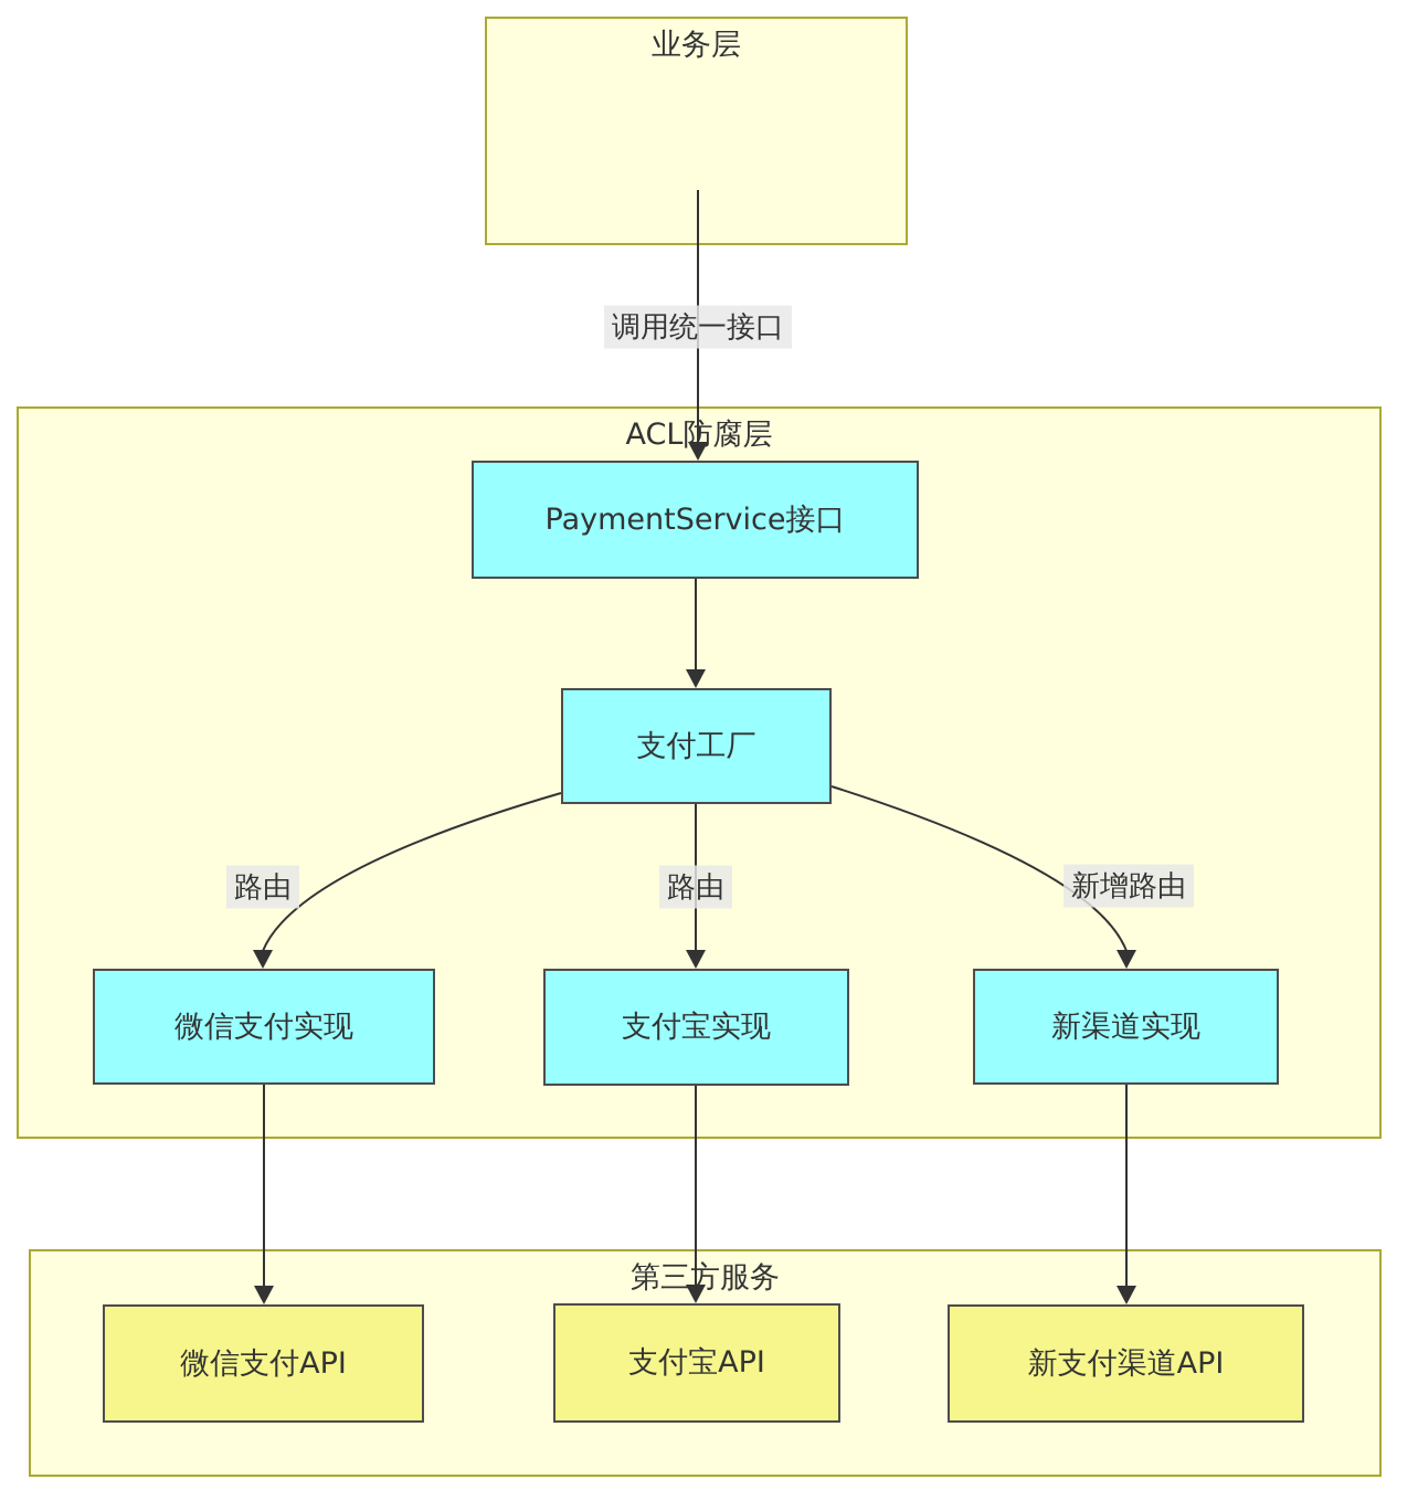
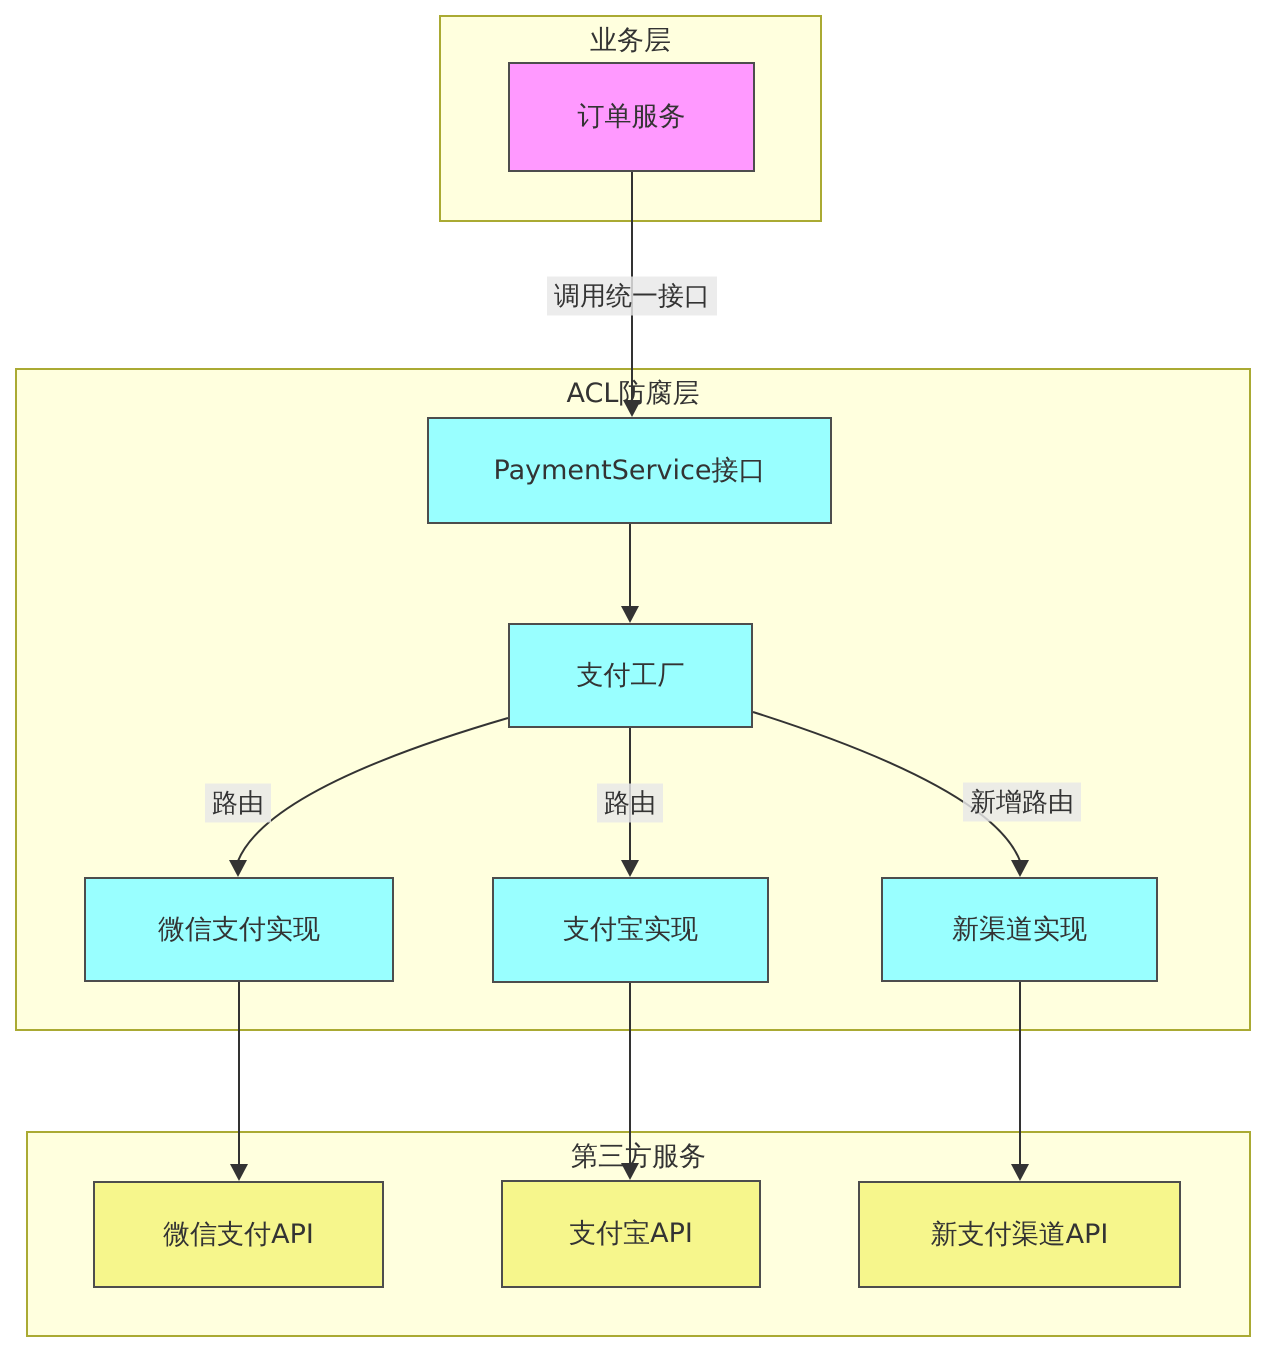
  业务层
  ACL腐层
  第三方服务
+ 订单服务
  PaymentService接口
  支付工厂
  微信支付实现
  支付宝实现
  新渠道实现
  微信支付API
  支付宝API
  新支付渠道API
  调用统一接口
  路由
  路由
  新增路由
